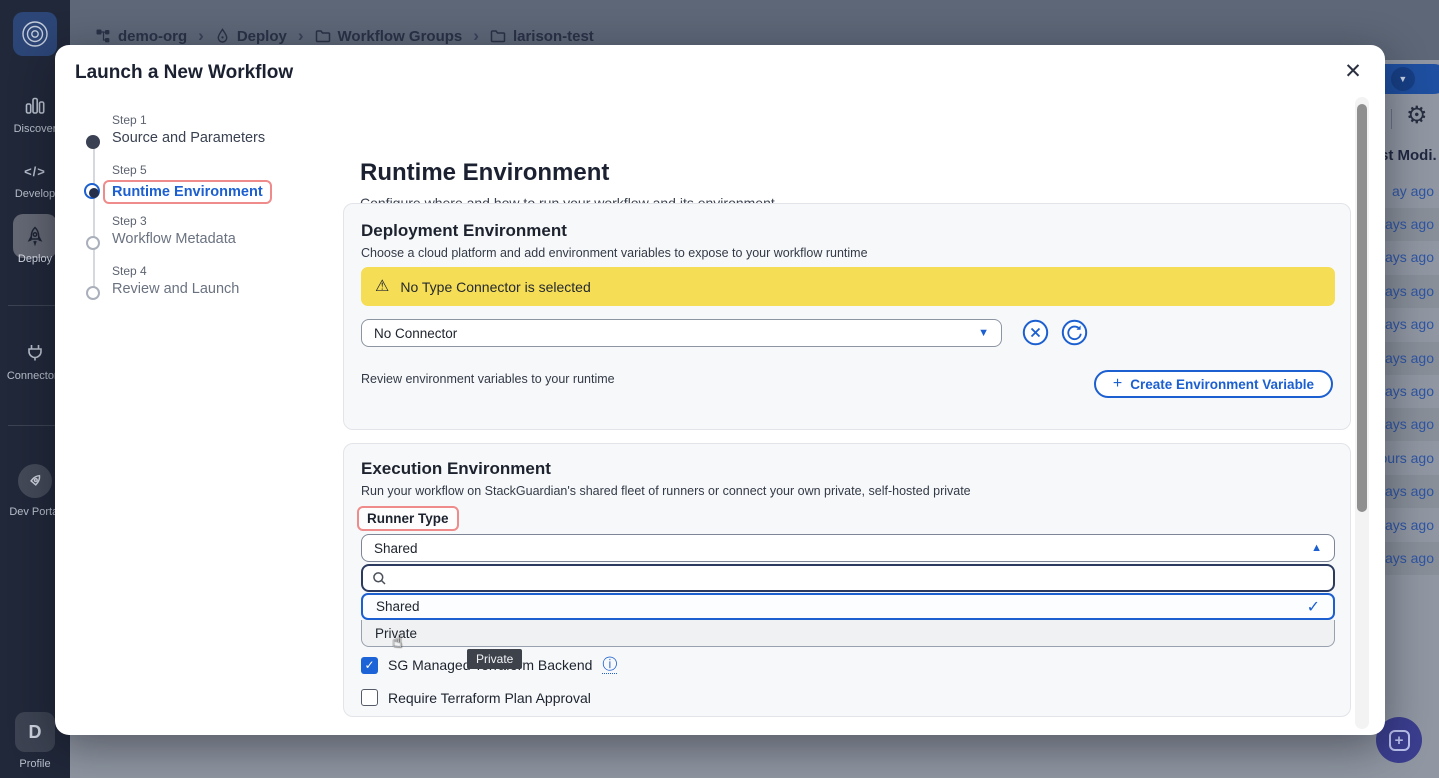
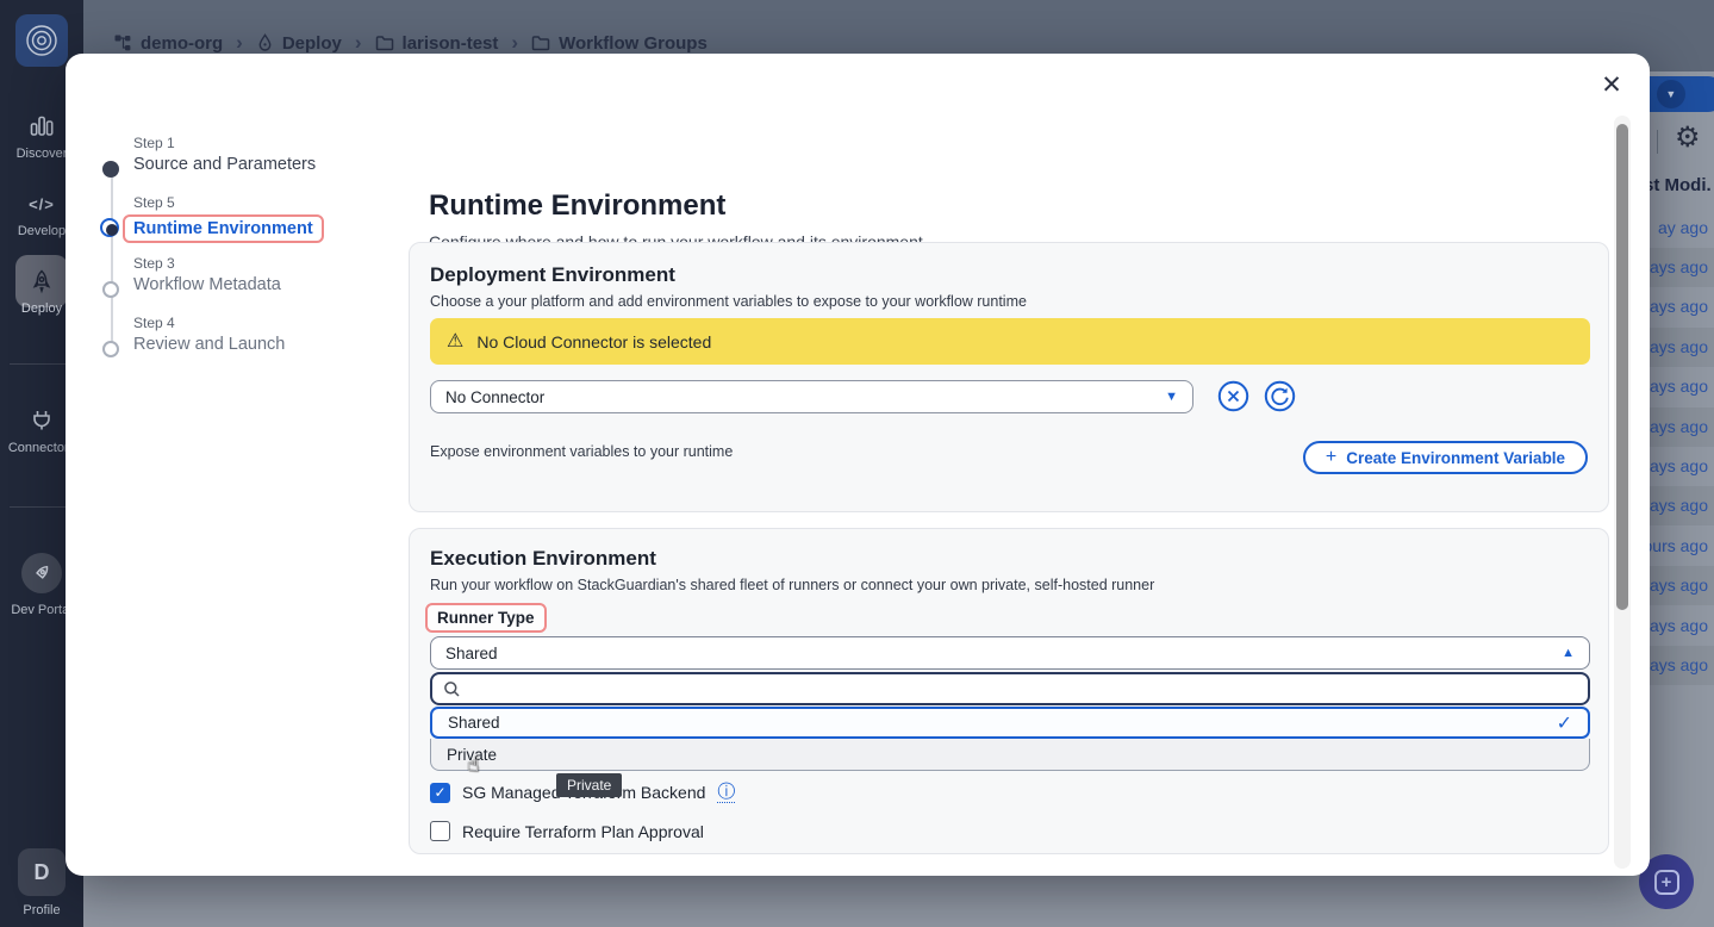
  demo-org
  ›
  Deploy
  ›
- Workflow Groups
+ larison-test
  ›
- larison-test
+ Workflow Groups
  ▼
  ⚙
  t Modi.
  ay ago
  ays ago
  ays ago
  ays ago
  ays ago
  ays ago
  ays ago
  ays ago
  urs ago
  ays ago
  ays ago
  ays ago
  +
  Discove
  </>
  Develop
  Deploy
  Connecto
  Dev Port
  D
  Profile
- Launch a New Workflow
  ✕
  Step 1
  Source and Parameters
  Step 5
  Runtime Environment
  Step 3
  Workflow Metadata
  Step 4
  Review and Launch
  Runtime Environment
  Deployment Environment
- Choose a cloud platform and add environment variables to expose to your workflow runtime
+ Choose a your platform and add environment variables to expose to your workflow runtime
  ⚠
- No Type Connector is selected
+ No Cloud Connector is selected
  No Connector
  ▼
- Review environment variables to your runtime
+ Expose environment variables to your runtime
  +
  Create Environment Variable
  Execution Environment
- Run your workflow on StackGuardian's shared fleet of runners or connect your own private, self-hosted private
+ Run your workflow on StackGuardian's shared fleet of runners or connect your own private, self-hosted runner
  Runner Type
  Shared
  ▲
  Shared
  ✓
  Private
  ☝
  Private
  ✓
  ⓘ
  Require Terraform Plan Approval
